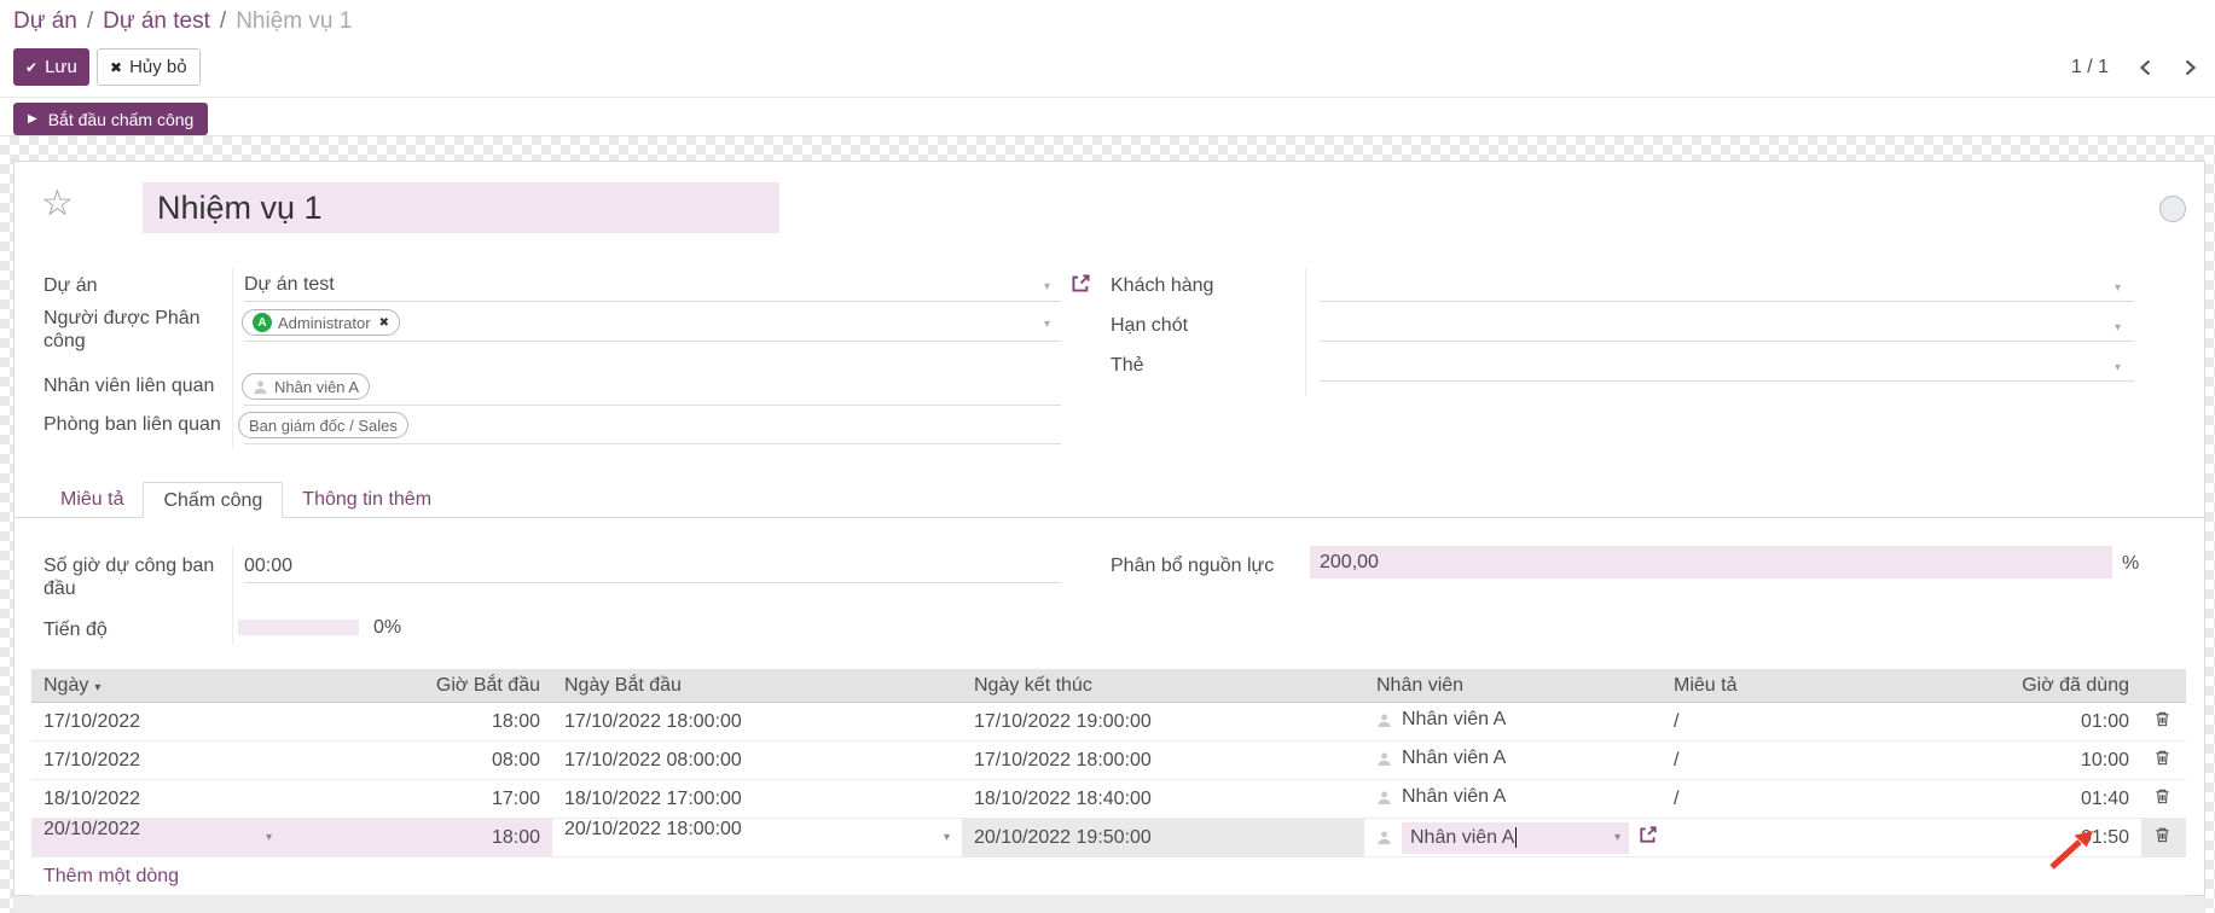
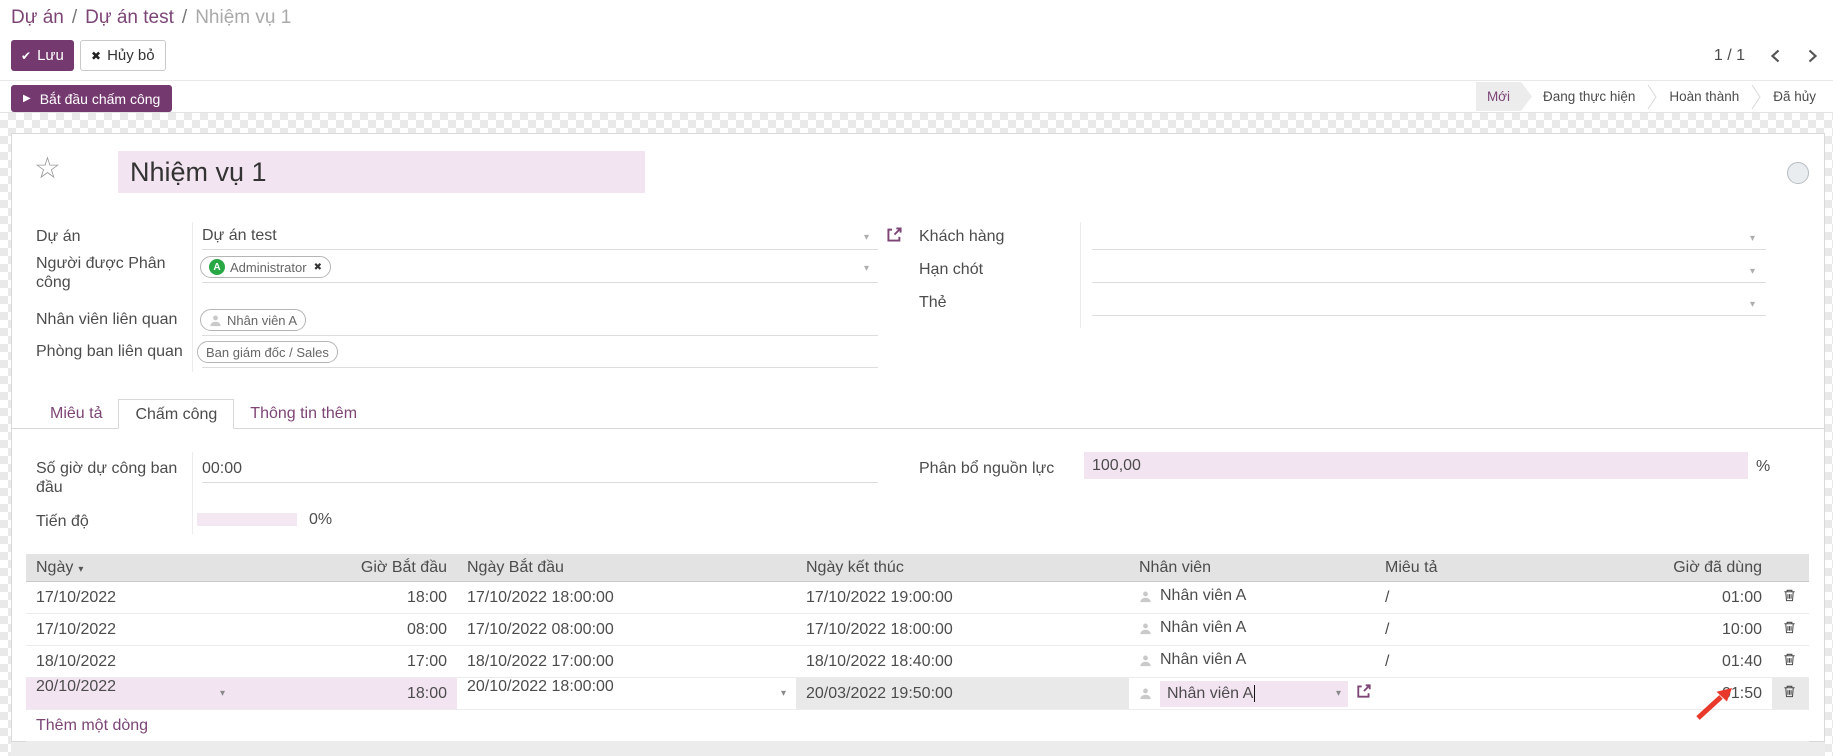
  Dự án / Dự án test / Nhiệm vụ 1
  ✔
  Lưu
  ✖
  Hủy bỏ
  1 / 1
  ▶
  Bắt đầu chấm công
+ Mới
+ Đang thực hiện
+ Hoàn thành
+ Đã hủy
  ☆
  Nhiệm vụ 1
  Dự án
  Dự án test
  ▾
  Người được Phân công
  A
  Administrator
  ✖
  ▾
  Nhân viên liên quan
  Nhân viên A
  Phòng ban liên quan
  Ban giám đốc / Sales
  Khách hàng
  ▾
  Hạn chót
  ▾
  Thẻ
  ▾
  Miêu tả
  Chấm công
  Thông tin thêm
  Số giờ dự công ban đầu
  00:00
  Phân bổ nguồn lực
- 200,00
+ 100,00
  %
  Tiến độ
  0%
  Ngày ▾	Giờ Bắt đầu	Ngày Bắt đầu	Ngày kết thúc	Nhân viên	Miêu tả	Giờ đã dùng
  17/10/2022	18:00	17/10/2022 18:00:00	17/10/2022 19:00:00	Nhân viên A	/	01:00
  17/10/2022	08:00	17/10/2022 08:00:00	17/10/2022 18:00:00	Nhân viên A	/	10:00
  18/10/2022	17:00	18/10/2022 17:00:00	18/10/2022 18:40:00	Nhân viên A	/	01:40
- 20/10/2022 ▾	18:00	20/10/2022 18:00:00 ▾	20/10/2022 19:50:00	Nhân viên A ▾		1:50
+ 20/10/2022 ▾	18:00	20/10/2022 18:00:00 ▾	20/03/2022 19:50:00	Nhân viên A ▾		1:50
  Thêm một dòng
